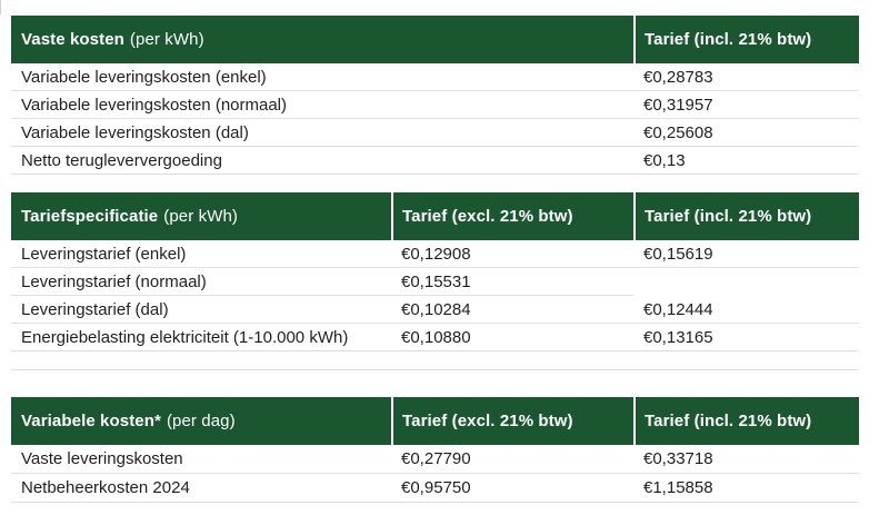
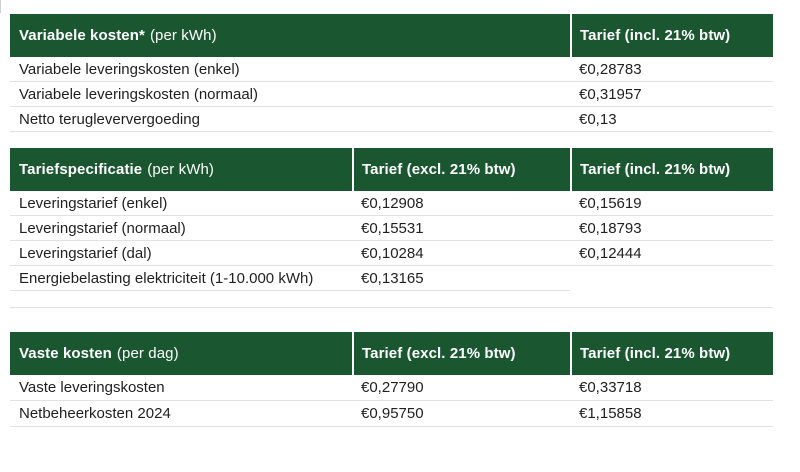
- Vaste kosten
+ Variabele kosten*
  (per kWh)
  Tarief (incl. 21% btw)
  Variabele leveringskosten (enkel)
  €0,28783
  Variabele leveringskosten (normaal)
  €0,31957
- Variabele leveringskosten (dal)
- €0,25608
  Netto terugleververgoeding
  €0,13
  Tariefspecificatie
  (per kWh)
  Tarief (excl. 21% btw)
  Tarief (incl. 21% btw)
  Leveringstarief (enkel)
  €0,12908
  €0,15619
  Leveringstarief (normaal)
  €0,15531
+ €0,18793
  Leveringstarief (dal)
  €0,10284
  €0,12444
  Energiebelasting elektriciteit (1-10.000 kWh)
- €0,10880
  €0,13165
- Variabele kosten*
+ Vaste kosten
  (per dag)
  Tarief (excl. 21% btw)
  Tarief (incl. 21% btw)
  Vaste leveringskosten
  €0,27790
  €0,33718
  Netbeheerkosten 2024
  €0,95750
  €1,15858
